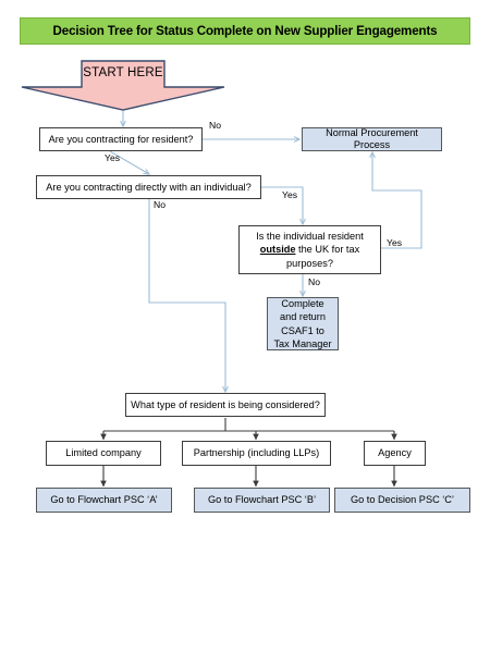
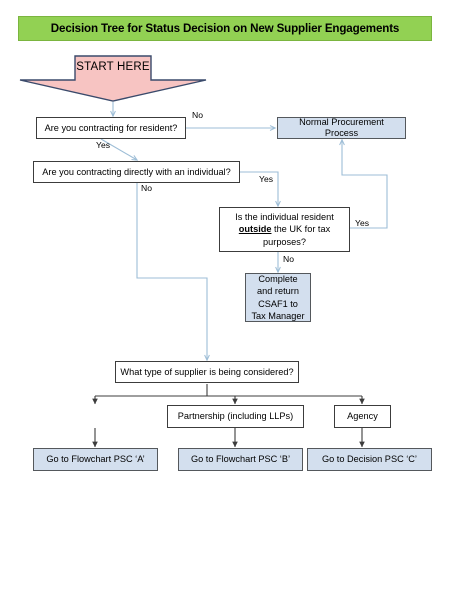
- Decision Tree for Status Complete on New Supplier Engagements
+ Decision Tree for Status Decision on New Supplier Engagements
  START HERE
  Are you contracting for resident?
  Normal Procurement Process
  No
  Yes
  Are you contracting directly with an individual?
  Yes
  No
  Is the individual resident outside the UK for tax purposes?
  Yes
  No
  Complete and return CSAF1 to Tax Manager
- What type of resident is being considered?
+ What type of supplier is being considered?
- Limited company
  Partnership (including LLPs)
  Agency
  Go to Flowchart PSC ‘A’
  Go to Flowchart PSC ‘B’
  Go to Decision PSC ‘C’
